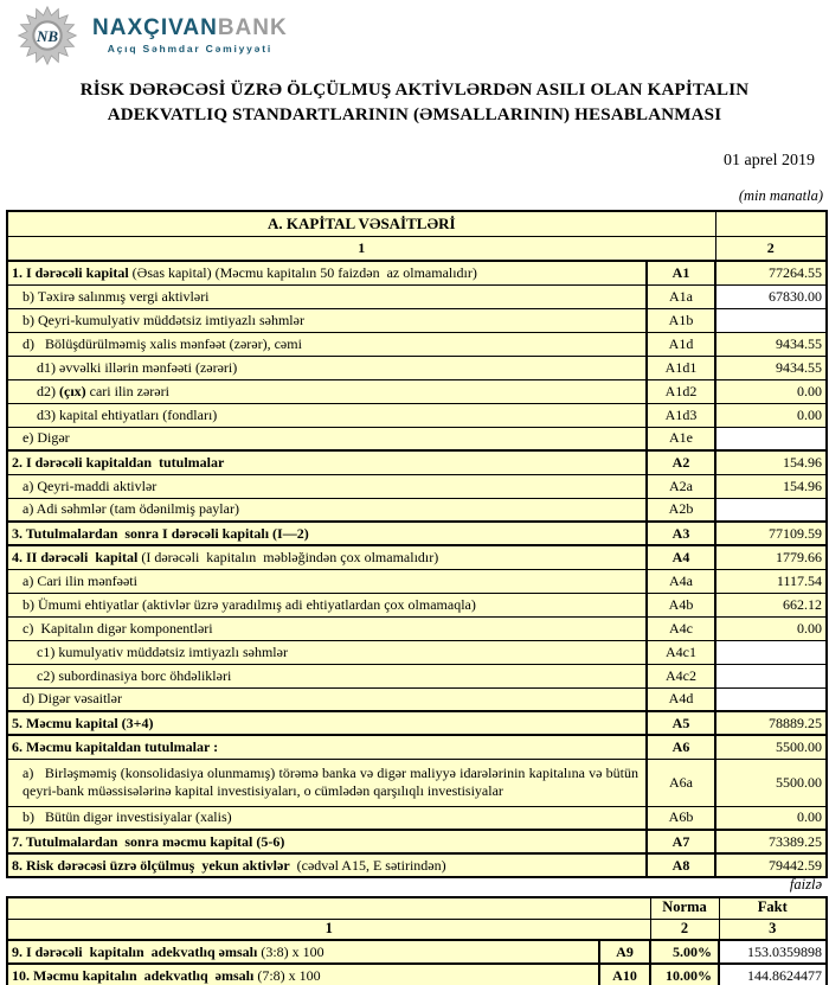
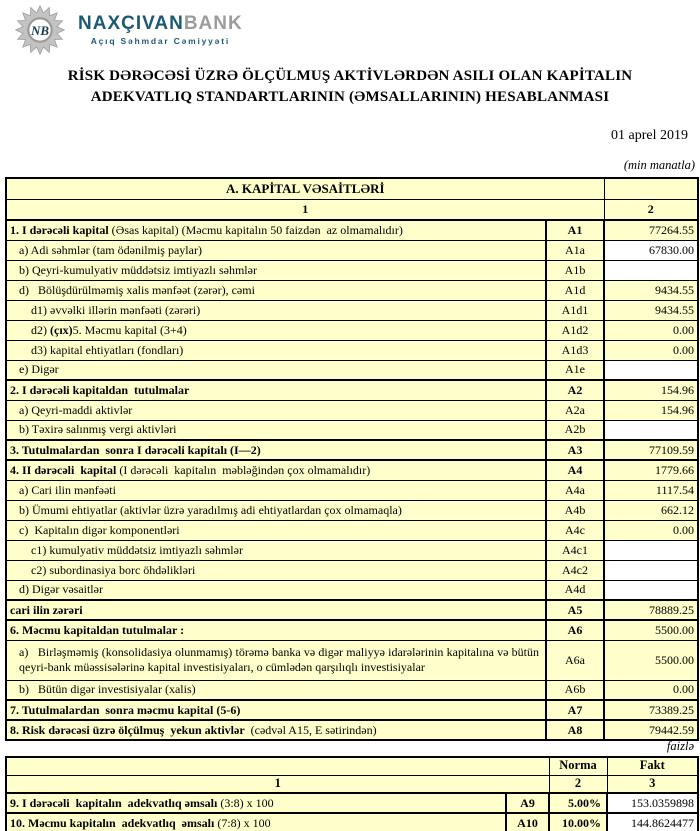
  NB
  NAXÇIVANBANK
  Açıq Səhmdar Cəmiyyəti
  RİSK DƏRƏCƏSİ ÜZRƏ ÖLÇÜLMUŞ AKTİVLƏRDƏN ASILI OLAN KAPİTALIN
  ADEKVATLIQ STANDARTLARININ (ƏMSALLARININ) HESABLANMASI
  01 aprel 2019
  (min manatla)
  A. KAPİTAL VƏSAİTLƏRİ
  1	2
  1. I dərəcəli kapital (Əsas kapital) (Məcmu kapitalın 50 faizdən az olmamalıdır)	A1	77264.55
- b) Təxirə salınmış vergi aktivləri	A1a	67830.00
+ a) Adi səhmlər (tam ödənilmiş paylar)	A1a	67830.00
  b) Qeyri-kumulyativ müddətsiz imtiyazlı səhmlər	A1b
  d) Bölüşdürülməmiş xalis mənfəət (zərər), cəmi	A1d	9434.55
  d1) əvvəlki illərin mənfəəti (zərəri)	A1d1	9434.55
- d2) (çıx) cari ilin zərəri	A1d2	0.00
+ d2) (çıx)5. Məcmu kapital (3+4)	A1d2	0.00
  d3) kapital ehtiyatları (fondları)	A1d3	0.00
  e) Digər	A1e
  2. I dərəcəli kapitaldan tutulmalar	A2	154.96
  a) Qeyri-maddi aktivlər	A2a	154.96
- a) Adi səhmlər (tam ödənilmiş paylar)	A2b
+ b) Təxirə salınmış vergi aktivləri	A2b
  3. Tutulmalardan sonra I dərəcəli kapitalı (I—2)	A3	77109.59
  4. II dərəcəli kapital (I dərəcəli kapitalın məbləğindən çox olmamalıdır)	A4	1779.66
  a) Cari ilin mənfəəti	A4a	1117.54
  b) Ümumi ehtiyatlar (aktivlər üzrə yaradılmış adi ehtiyatlardan çox olmamaqla)	A4b	662.12
  c) Kapitalın digər komponentləri	A4c	0.00
  c1) kumulyativ müddətsiz imtiyazlı səhmlər	A4c1
  c2) subordinasiya borc öhdəlikləri	A4c2
  d) Digər vəsaitlər	A4d
- 5. Məcmu kapital (3+4)	A5	78889.25
+ cari ilin zərəri	A5	78889.25
  6. Məcmu kapitaldan tutulmalar :	A6	5500.00
  a) Birləşməmiş (konsolidasiya olunmamış) törəmə banka və digər maliyyə idarələrinin kapitalına və bütün qeyri-bank müəssisələrinə kapital investisiyaları, o cümlədən qarşılıqlı investisiyalar	A6a	5500.00
  b) Bütün digər investisiyalar (xalis)	A6b	0.00
  7. Tutulmalardan sonra məcmu kapital (5-6)	A7	73389.25
  8. Risk dərəcəsi üzrə ölçülmuş yekun aktivlər (cədvəl A15, E sətirindən)	A8	79442.59
  faizlə
  	Norma	Fakt
  1	2	3
  9. I dərəcəli kapitalın adekvatlıq əmsalı (3:8) x 100	A9	5.00%	153.0359898
  10. Məcmu kapitalın adekvatlıq əmsalı (7:8) x 100	A10	10.00%	144.8624477
